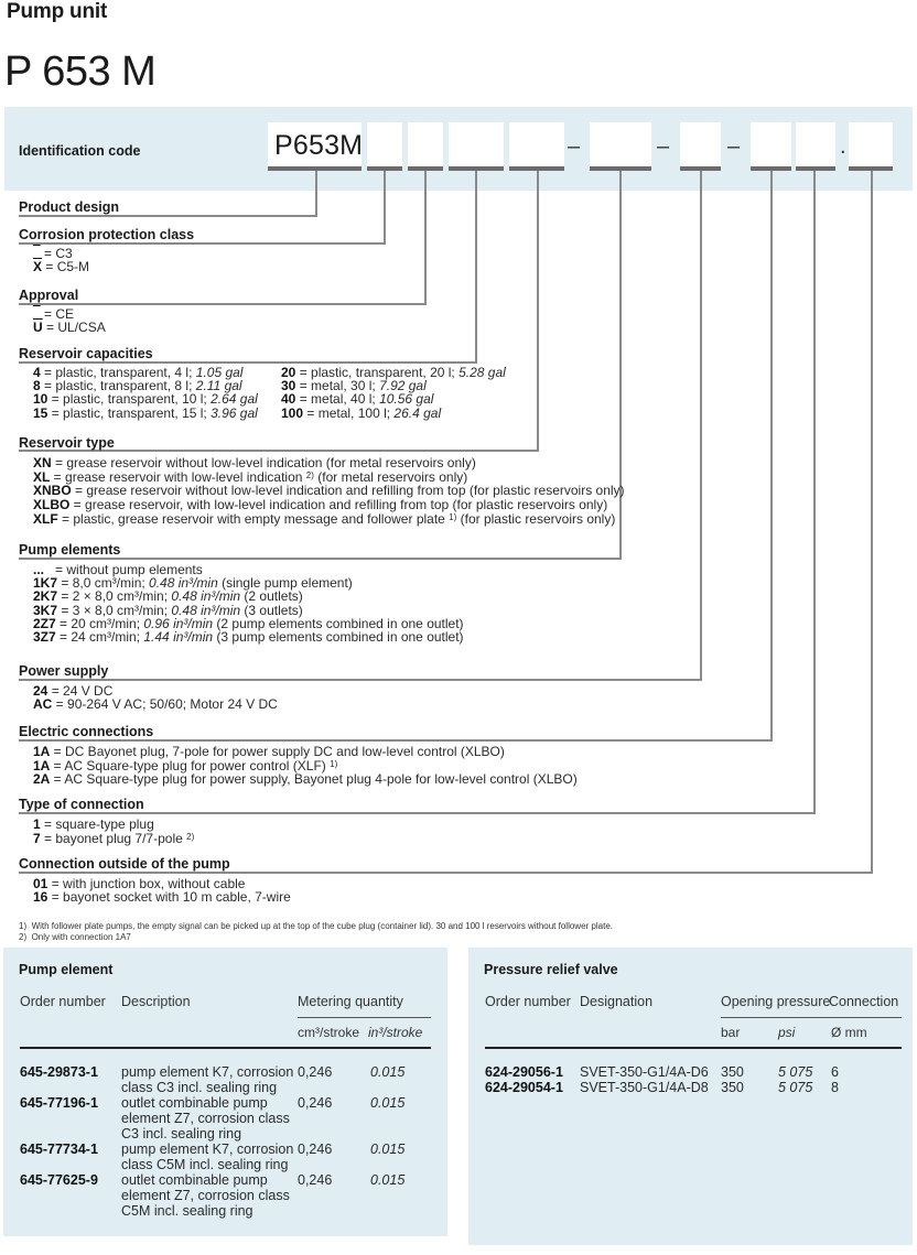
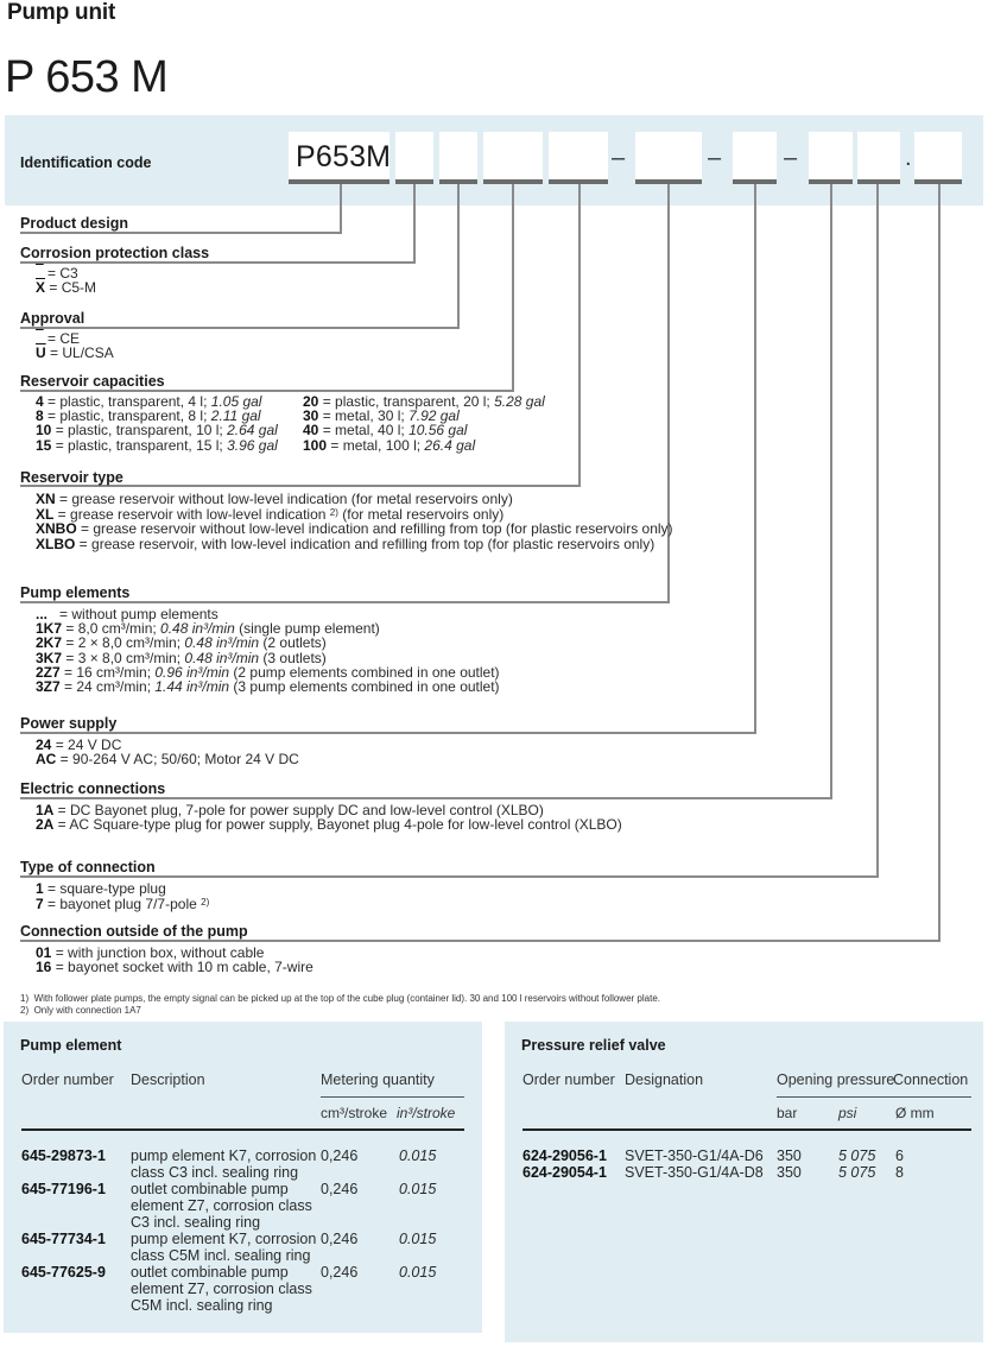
  Pump unit
  P 653 M
  Identification code
  P653M
  –
  –
  –
  .
  Product design
  Corrosion protection class
  = C3
  X = C5-M
  Approval
  = CE
  U = UL/CSA
  Reservoir capacities
  4 = plastic, transparent, 4 l; 1.05 gal
  8 = plastic, transparent, 8 l; 2.11 gal
  10 = plastic, transparent, 10 l; 2.64 gal
  15 = plastic, transparent, 15 l; 3.96 gal
  20 = plastic, transparent, 20 l; 5.28 gal
  30 = metal, 30 l; 7.92 gal
  40 = metal, 40 l; 10.56 gal
  100 = metal, 100 l; 26.4 gal
  Reservoir type
  XN = grease reservoir without low-level indication (for metal reservoirs only)
  XL = grease reservoir with low-level indication 2) (for metal reservoirs only)
  XNBO = grease reservoir without low-level indication and refilling from top (for plastic reservoirs only)
  XLBO = grease reservoir, with low-level indication and refilling from top (for plastic reservoirs only)
- XLF = plastic, grease reservoir with empty message and follower plate 1) (for plastic reservoirs only)
  Pump elements
  ... = without pump elements
  1K7 = 8,0 cm³/min; 0.48 in³/min (single pump element)
  2K7 = 2 × 8,0 cm³/min; 0.48 in³/min (2 outlets)
  3K7 = 3 × 8,0 cm³/min; 0.48 in³/min (3 outlets)
- 2Z7 = 20 cm³/min; 0.96 in³/min (2 pump elements combined in one outlet)
+ 2Z7 = 16 cm³/min; 0.96 in³/min (2 pump elements combined in one outlet)
  3Z7 = 24 cm³/min; 1.44 in³/min (3 pump elements combined in one outlet)
  Power supply
  24 = 24 V DC
  AC = 90-264 V AC; 50/60; Motor 24 V DC
  Electric connections
  1A = DC Bayonet plug, 7-pole for power supply DC and low-level control (XLBO)
- 1A = AC Square-type plug for power control (XLF) 1)
  2A = AC Square-type plug for power supply, Bayonet plug 4-pole for low-level control (XLBO)
  Type of connection
  1 = square-type plug
  7 = bayonet plug 7/7-pole 2)
  Connection outside of the pump
  01 = with junction box, without cable
  16 = bayonet socket with 10 m cable, 7-wire
  1) With follower plate pumps, the empty signal can be picked up at the top of the cube plug (container lid). 30 and 100 l reservoirs without follower plate.
  2) Only with connection 1A7
  Pump element
  Order number
  Description
  Metering quantity
  cm³/stroke
  in³/stroke
  645-29873-1
  pump element K7, corrosion
  class C3 incl. sealing ring
  0,246
  0.015
  645-77196-1
  outlet combinable pump
  element Z7, corrosion class
  C3 incl. sealing ring
  0,246
  0.015
  645-77734-1
  pump element K7, corrosion
  class C5M incl. sealing ring
  0,246
  0.015
  645-77625-9
  outlet combinable pump
  element Z7, corrosion class
  C5M incl. sealing ring
  0,246
  0.015
  Pressure relief valve
  Order number
  Designation
  Opening pressure
  Connection
  bar
  psi
  Ø mm
  624-29056-1
  SVET-350-G1/4A-D6
  350
  5 075
  6
  624-29054-1
  SVET-350-G1/4A-D8
  350
  5 075
  8
